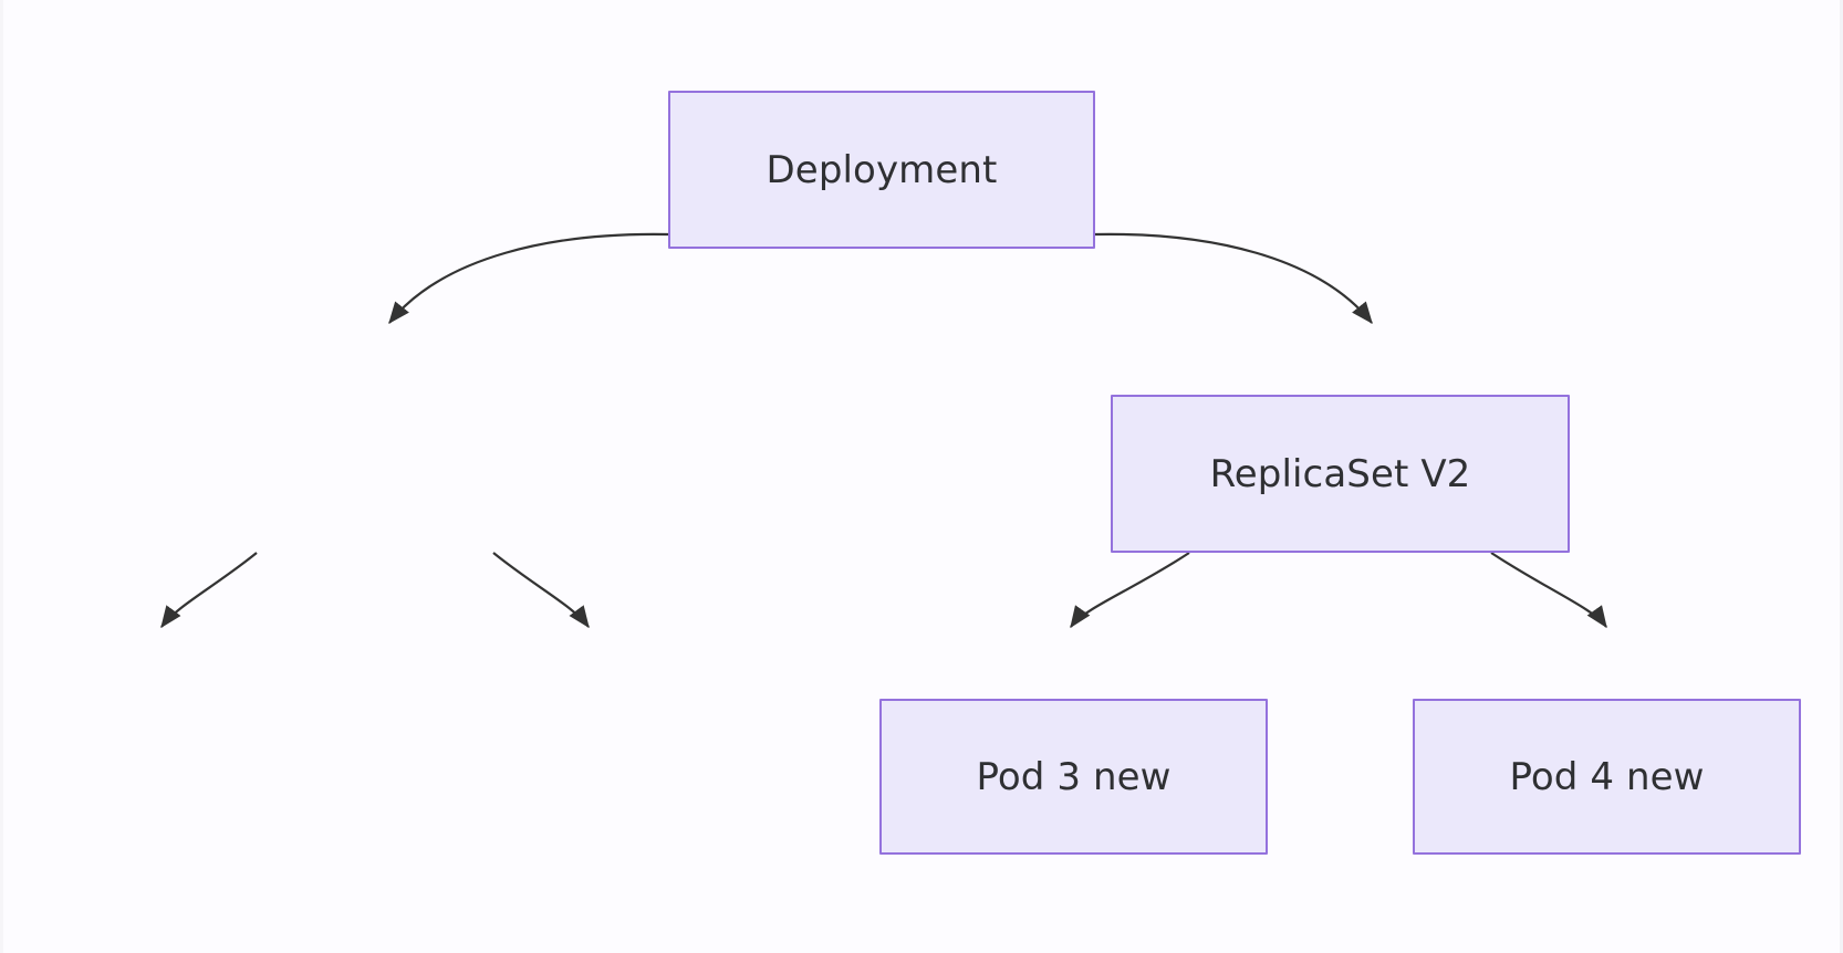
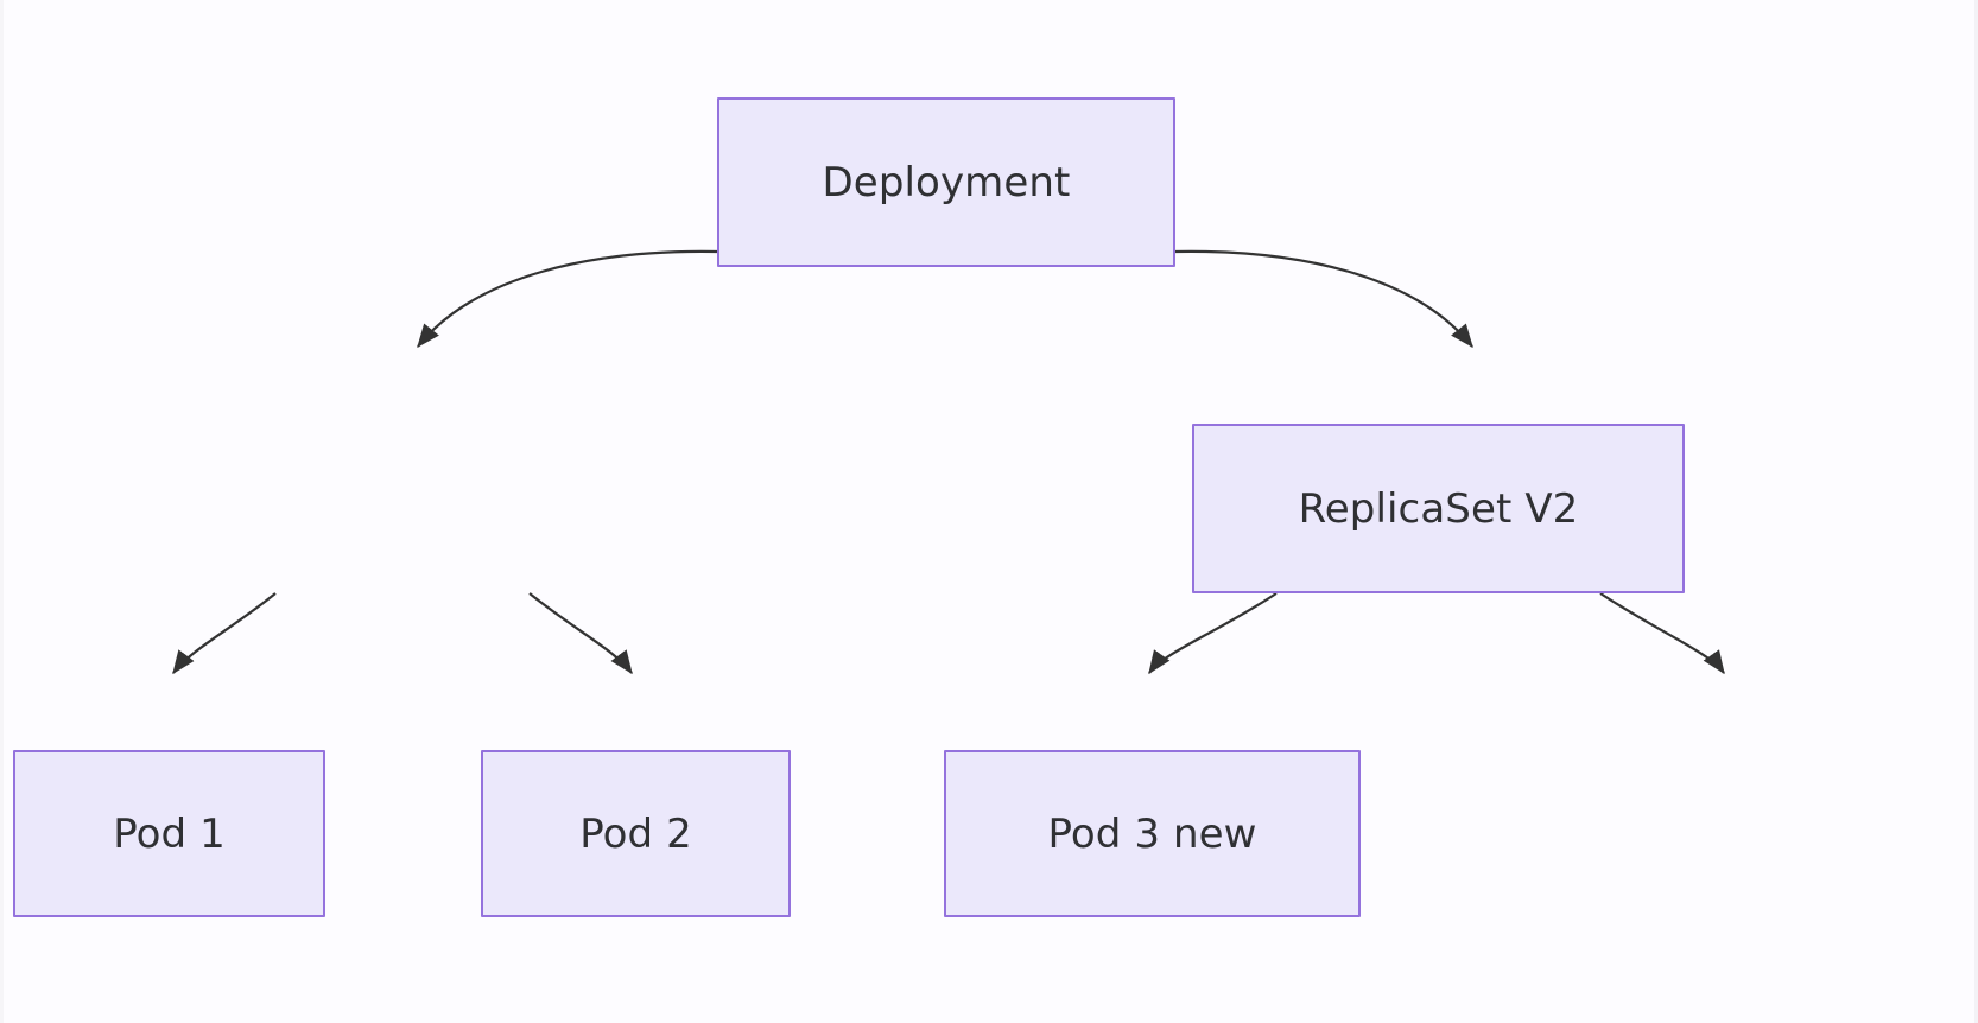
  Deployment
  ReplicaSet V2
+ Pod 1
+ Pod 2
  Pod 3 new
- Pod 4 new
